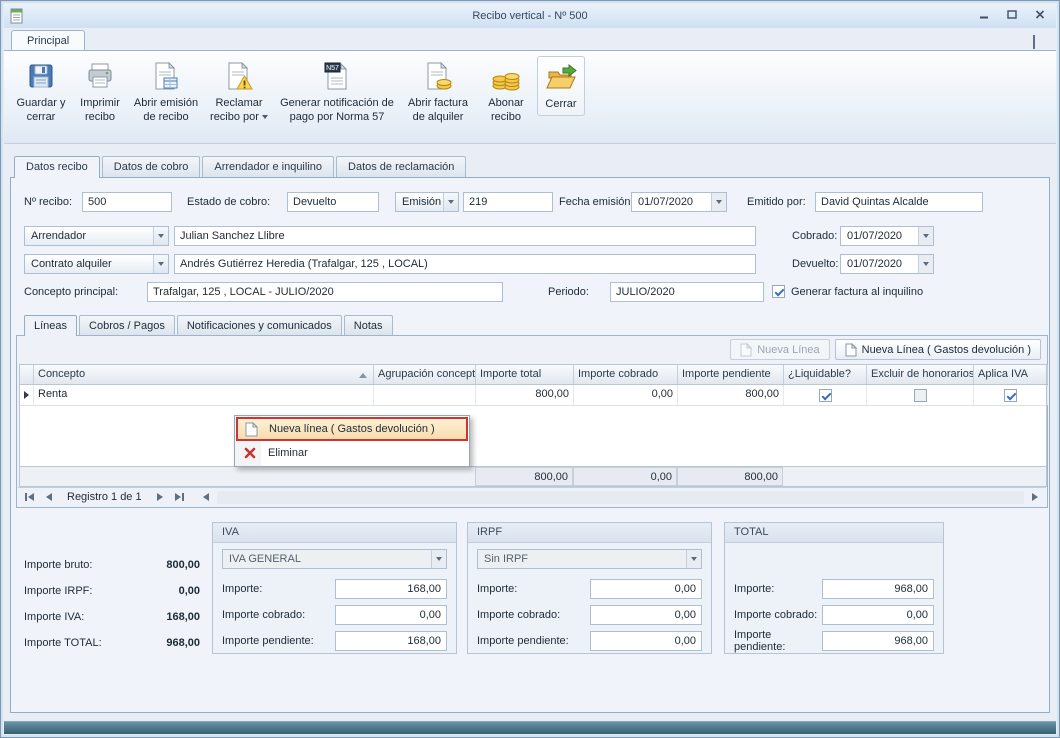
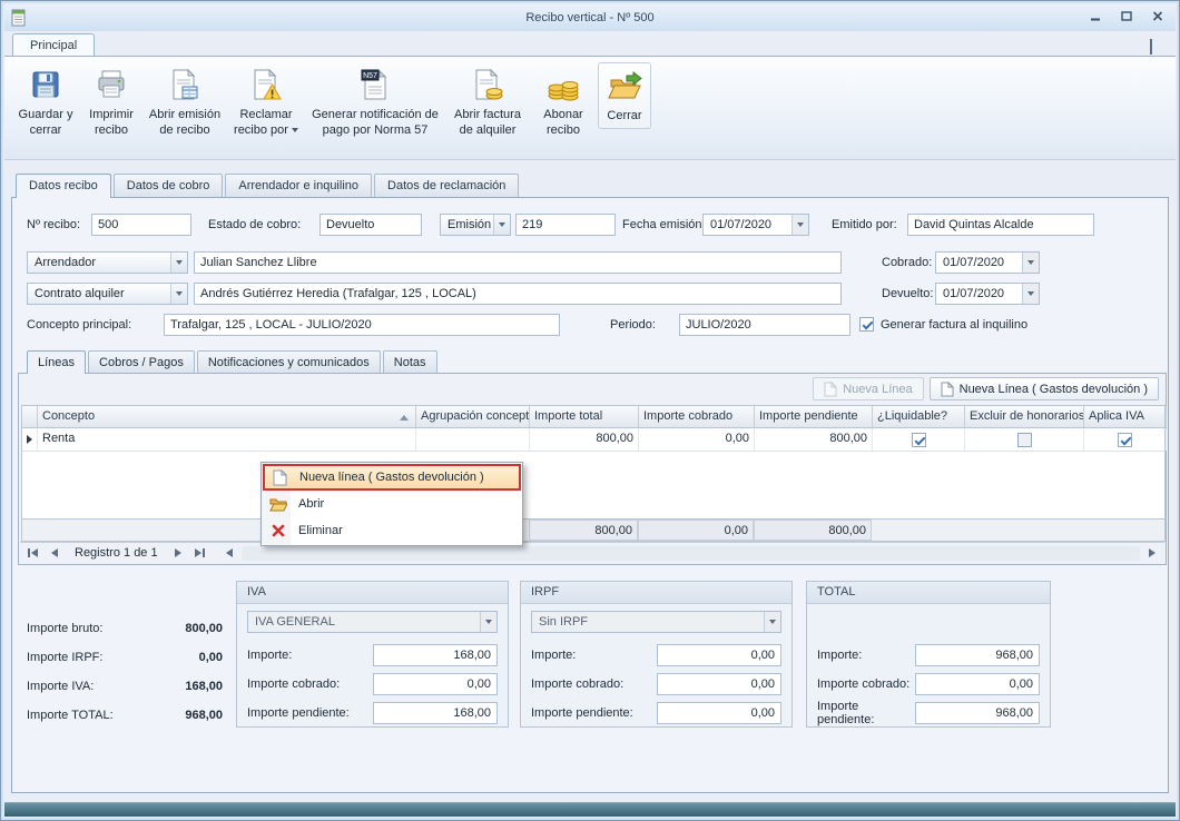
  Recibo vertical - Nº 500
  Principal
  Guardar y cerrar
  Imprimir recibo
  Abrir emisión de recibo
  Reclamar recibo por
  Generar notificación de pago por Norma 57
  Abrir factura de alquiler
  Abonar recibo
  Cerrar
  Datos recibo
  Datos de cobro
  Arrendador e inquilino
  Datos de reclamación
  Nº recibo:
  500
  Estado de cobro:
  Devuelto
  Emisión
  219
  Fecha emisión
  01/07/2020
  Emitido por:
  David Quintas Alcalde
  Arrendador
  Julian Sanchez Llibre
  Cobrado:
  01/07/2020
  Contrato alquiler
  Andrés Gutiérrez Heredia (Trafalgar, 125 , LOCAL)
  Devuelto:
  01/07/2020
  Concepto principal:
  Trafalgar, 125 , LOCAL - JULIO/2020
  Periodo:
  JULIO/2020
  Generar factura al inquilino
  Líneas
  Cobros / Pagos
  Notificaciones y comunicados
  Notas
  Nueva Línea
  Nueva Línea ( Gastos devolución )
  Concepto
  Agrupación concept
  Importe total
  Importe cobrado
  Importe pendiente
  ¿Liquidable?
  Excluir de honorarios
  Aplica IVA
  Renta
  800,00
  0,00
  800,00
  800,00
  0,00
  800,00
  Registro 1 de 1
  Importe bruto:
  800,00
  Importe IRPF:
  0,00
  Importe IVA:
  168,00
  Importe TOTAL:
  968,00
  IVA
  IVA GENERAL
  Importe:
  168,00
  Importe cobrado:
  0,00
  Importe pendiente:
  168,00
  IRPF
  Sin IRPF
  Importe:
  0,00
  Importe cobrado:
  0,00
  Importe pendiente:
  0,00
  TOTAL
  Importe:
  968,00
  Importe cobrado:
  0,00
  Importe pendiente:
  968,00
  Nueva línea ( Gastos devolución )
+ Abrir
  Eliminar
